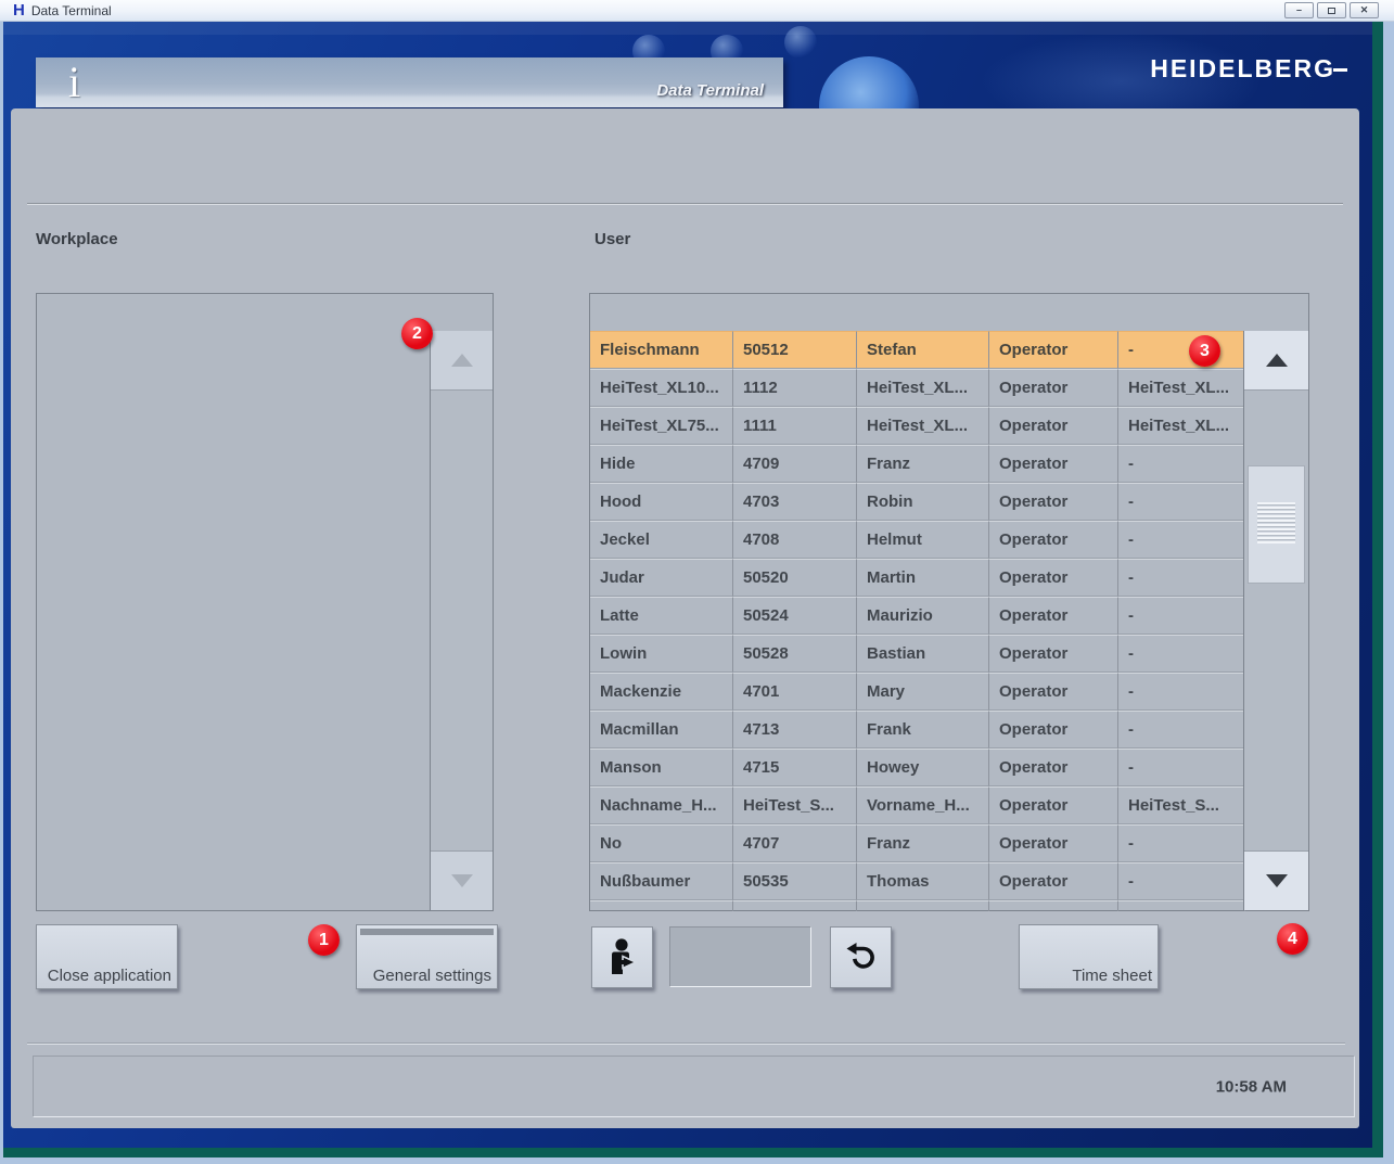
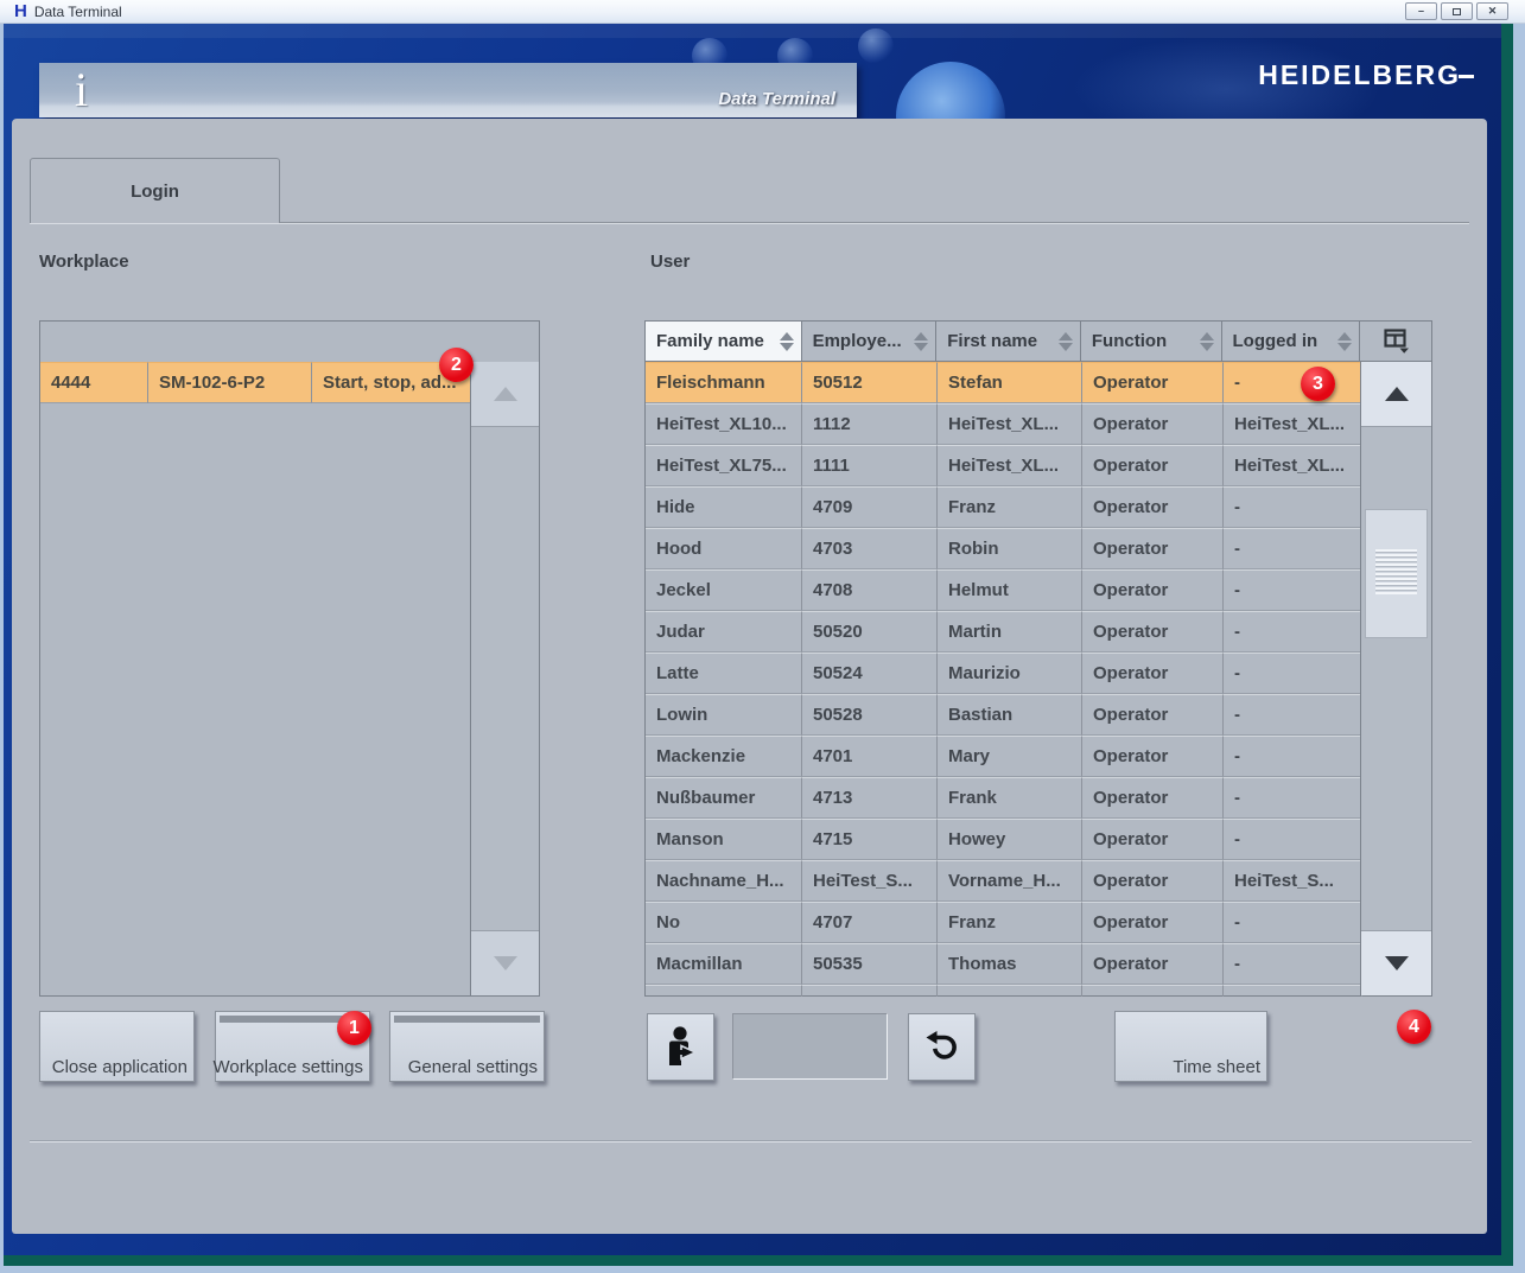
  H
  Data Terminal
  –
  ✕
  HEIDELBERG
  i
  Data Terminal
+ Login
  Workplace
  User
+ 4444
+ SM-102-6-P2
+ Start, stop, ad...
+ Family name
+ Employe...
+ First name
+ Function
+ Logged in
  Fleischmann
  50512
  Stefan
  Operator
  -
  HeiTest_XL10...
  1112
  HeiTest_XL...
  Operator
  HeiTest_XL...
  HeiTest_XL75...
  1111
  HeiTest_XL...
  Operator
  HeiTest_XL...
  Hide
  4709
  Franz
  Operator
  -
  Hood
  4703
  Robin
  Operator
  -
  Jeckel
  4708
  Helmut
  Operator
  -
  Judar
  50520
  Martin
  Operator
  -
  Latte
  50524
  Maurizio
  Operator
  -
  Lowin
  50528
  Bastian
  Operator
  -
  Mackenzie
  4701
  Mary
  Operator
  -
- Macmillan
+ Nußbaumer
  4713
  Frank
  Operator
  -
  Manson
  4715
  Howey
  Operator
  -
  Nachname_H...
  HeiTest_S...
  Vorname_H...
  Operator
  HeiTest_S...
  No
  4707
  Franz
  Operator
  -
- Nußbaumer
+ Macmillan
  50535
  Thomas
  Operator
  -
  Close application
+ Workplace settings
  General settings
  Time sheet
  1
  2
  3
  4
- 10:58 AM
